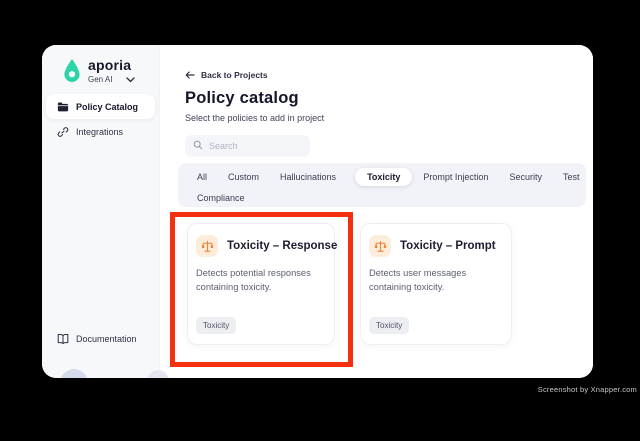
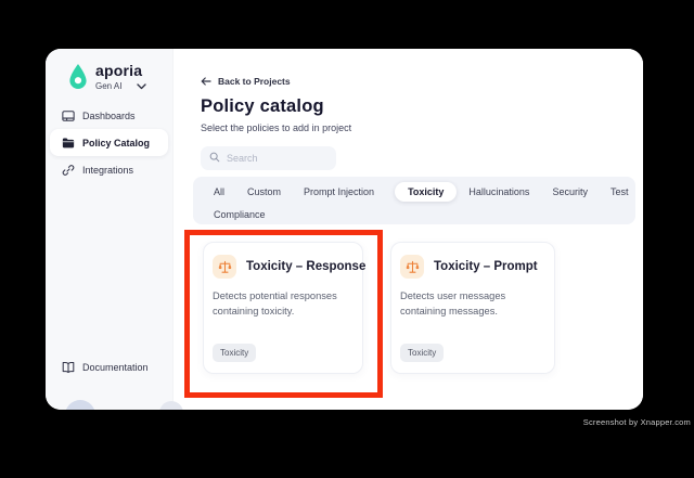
  aporia
  Gen AI
+ Dashboards
  Policy Catalog
  Integrations
  Documentation
  Back to Projects
  Policy catalog
  Select the policies to add in project
  Search
  All
  Custom
- Hallucinations
+ Prompt Injection
  Toxicity
- Prompt Injection
+ Hallucinations
  Security
  Test
  Compliance
  Toxicity – Response
  Detects potential responses containing toxicity.
  Toxicity
  Toxicity – Prompt
- Detects user messages containing toxicity.
+ Detects user messages containing messages.
  Toxicity
  Screenshot by Xnapper.com
